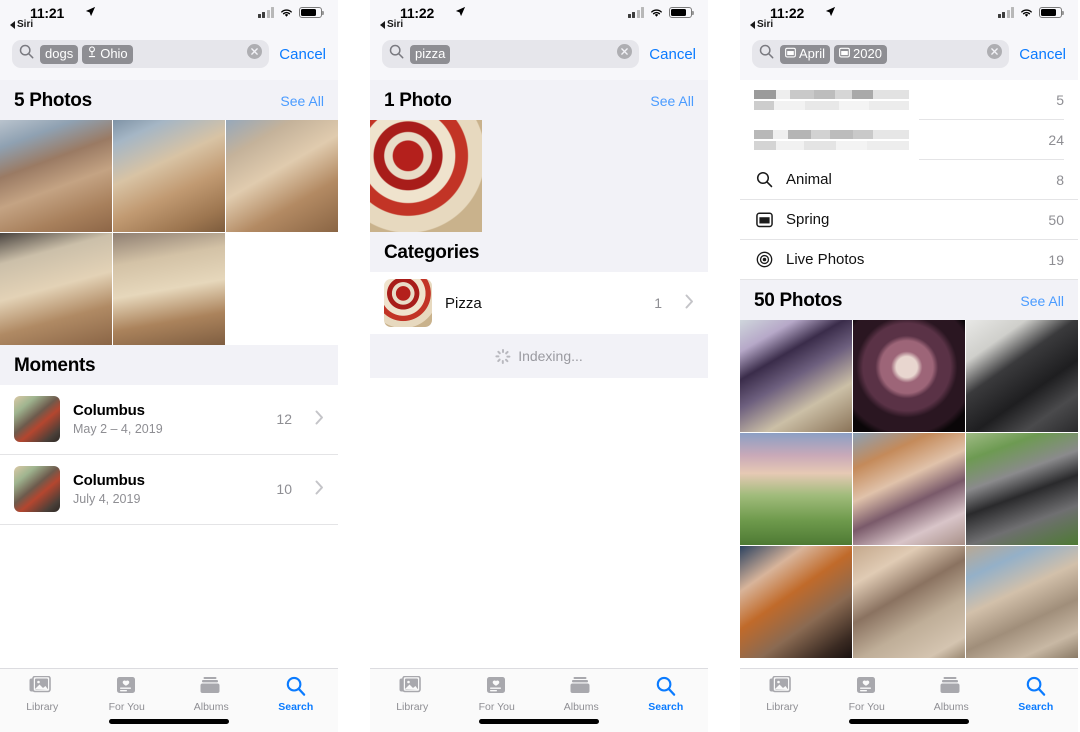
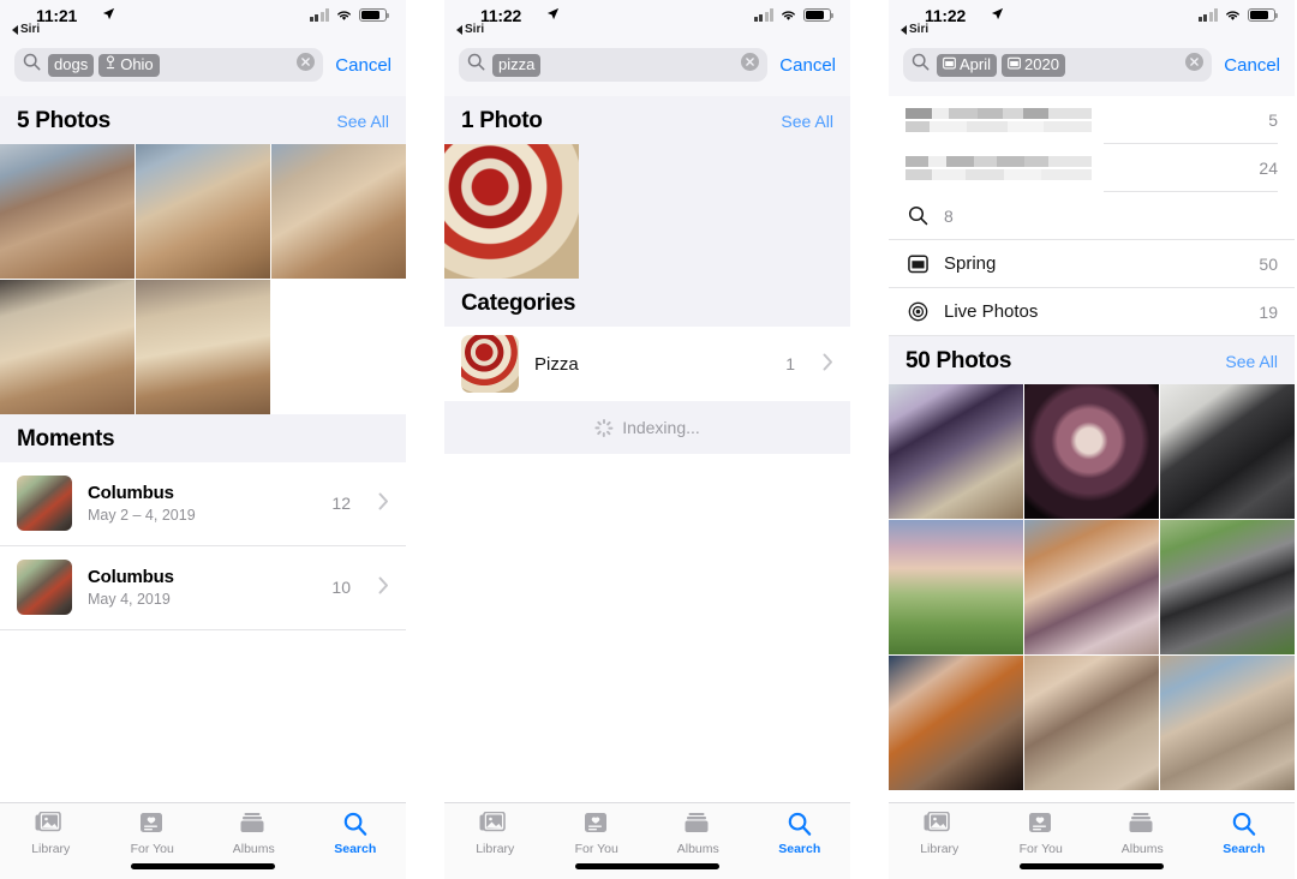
  11:21
  Siri
  dogs
  Ohio
  Cancel
  5 Photos
  See All
  Moments
  Columbus
  May 2 – 4, 2019
  12
  Columbus
- July 4, 2019
+ May 4, 2019
  10
  Library
  For You
  Albums
  Search
  11:22
  Siri
  pizza
  Cancel
  1 Photo
  See All
  Categories
  Pizza
  1
  Indexing...
  Library
  For You
  Albums
  Search
  11:22
  Siri
  April
  2020
  Cancel
  5
  24
- Animal
  8
  Spring
  50
  Live Photos
  19
  50 Photos
  See All
  Library
  For You
  Albums
  Search
